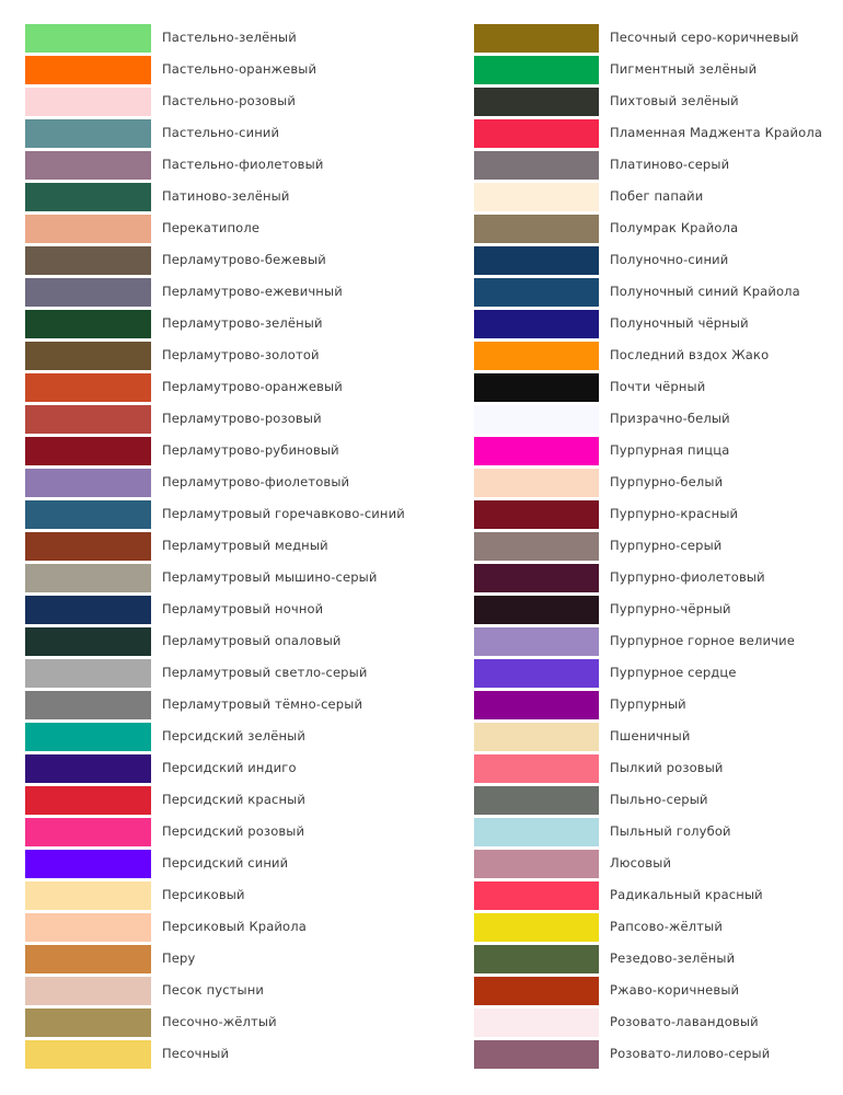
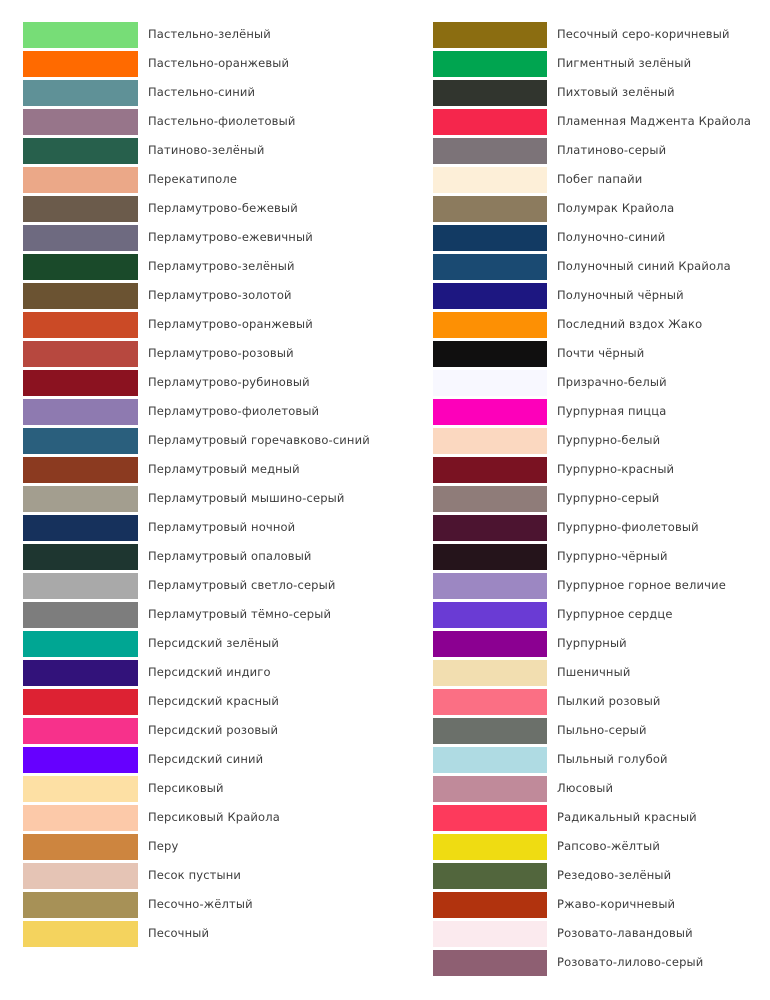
  Пастельно-зелёный
  Пастельно-оранжевый
- Пастельно-розовый
  Пастельно-синий
  Пастельно-фиолетовый
  Патиново-зелёный
  Перекатиполе
  Перламутрово-бежевый
  Перламутрово-ежевичный
  Перламутрово-зелёный
  Перламутрово-золотой
  Перламутрово-оранжевый
  Перламутрово-розовый
  Перламутрово-рубиновый
  Перламутрово-фиолетовый
  Перламутровый горечавково-синий
  Перламутровый медный
  Перламутровый мышино-серый
  Перламутровый ночной
  Перламутровый опаловый
  Перламутровый светло-серый
  Перламутровый тёмно-серый
  Персидский зелёный
  Персидский индиго
  Персидский красный
  Персидский розовый
  Персидский синий
  Персиковый
  Персиковый Крайола
  Перу
  Песок пустыни
  Песочно-жёлтый
  Песочный
  Песочный серо-коричневый
  Пигментный зелёный
  Пихтовый зелёный
  Пламенная Маджента Крайола
  Платиново-серый
  Побег папайи
  Полумрак Крайола
  Полуночно-синий
  Полуночный синий Крайола
  Полуночный чёрный
  Последний вздох Жако
  Почти чёрный
  Призрачно-белый
  Пурпурная пицца
  Пурпурно-белый
  Пурпурно-красный
  Пурпурно-серый
  Пурпурно-фиолетовый
  Пурпурно-чёрный
  Пурпурное горное величие
  Пурпурное сердце
  Пурпурный
  Пшеничный
  Пылкий розовый
  Пыльно-серый
  Пыльный голубой
  Люсовый
  Радикальный красный
  Рапсово-жёлтый
  Резедово-зелёный
  Ржаво-коричневый
  Розовато-лавандовый
  Розовато-лилово-серый
